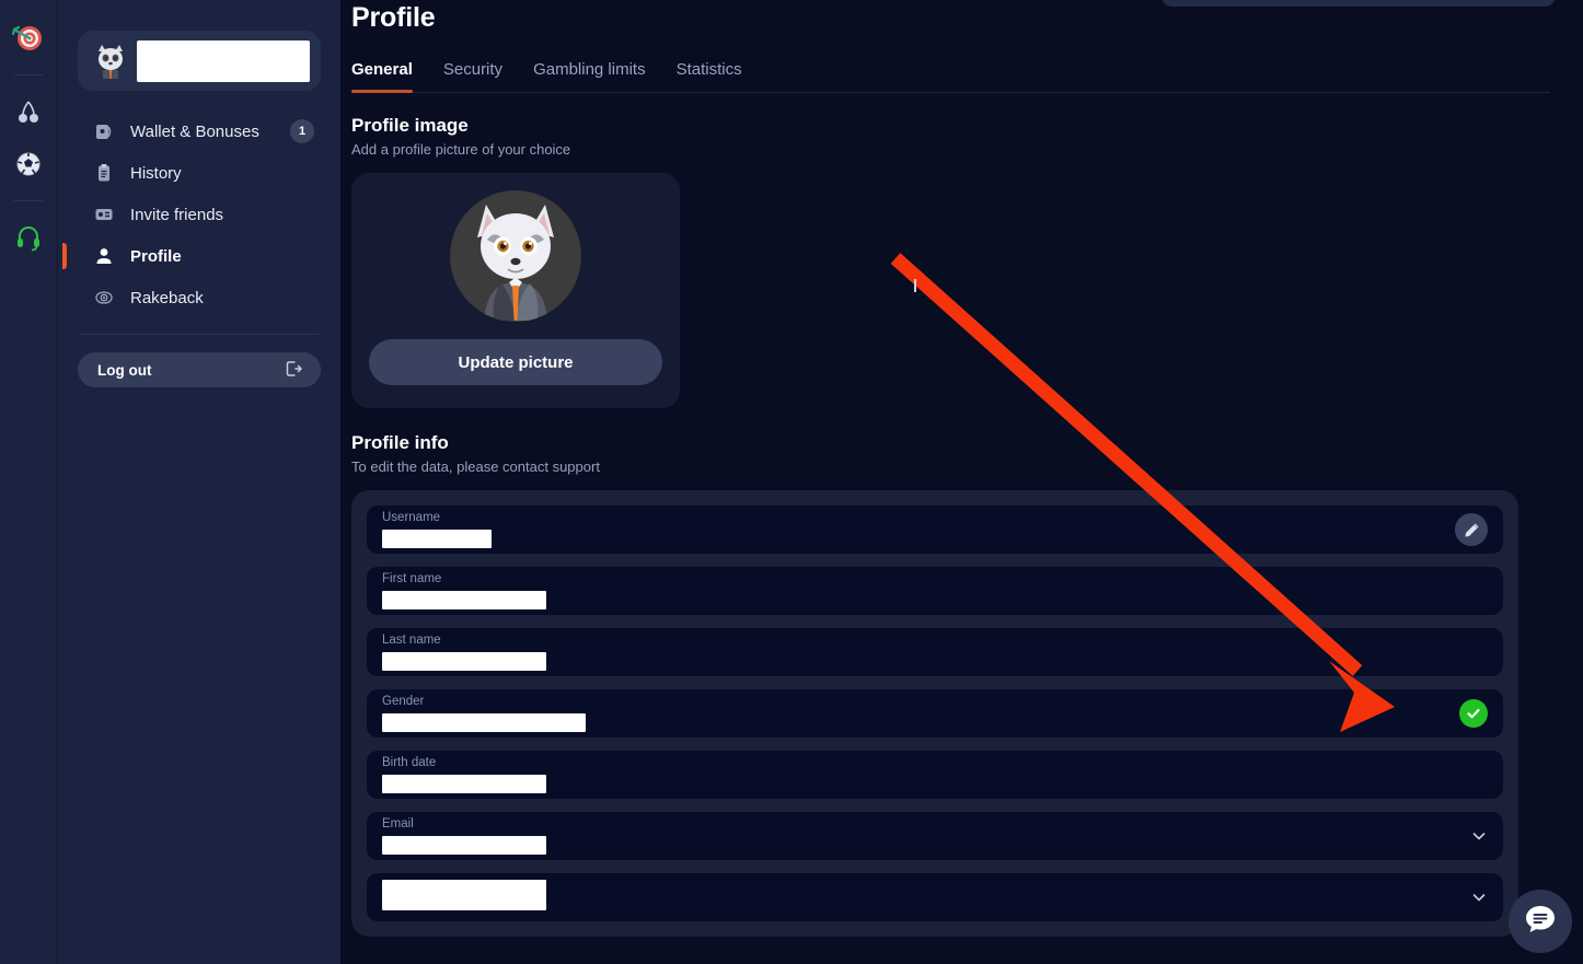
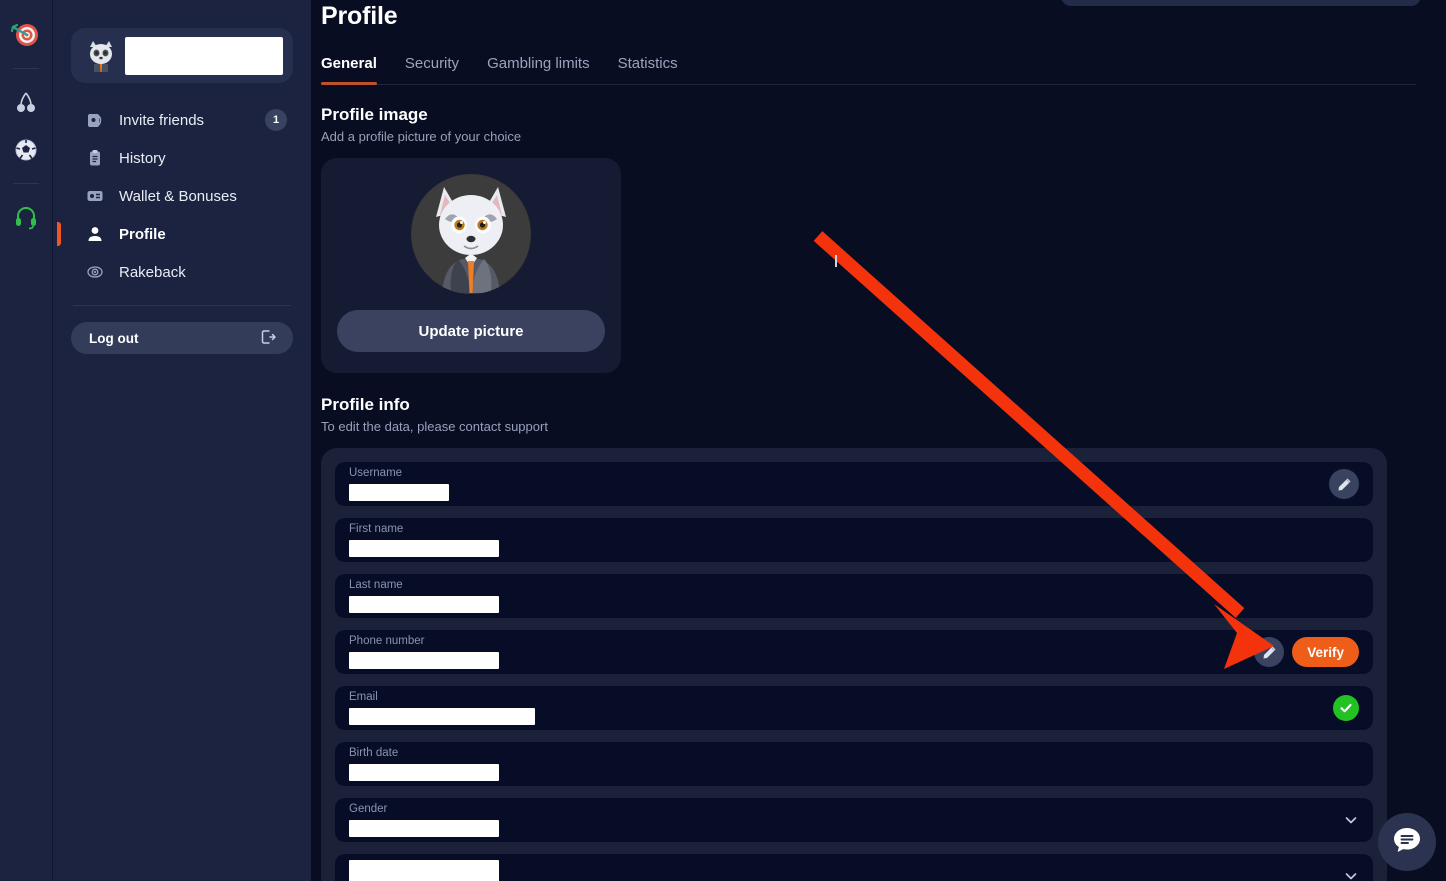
- Wallet & Bonuses
+ Invite friends
  1
  History
- Invite friends
+ Wallet & Bonuses
  Profile
  Rakeback
  Log out
  Profile
  General
  Security
  Gambling limits
  Statistics
  Profile image
  Add a profile picture of your choice
  Update picture
  Profile info
  To edit the data, please contact support
  Username
  First name
  Last name
+ Phone number
+ Verify
- Gender
+ Email
  Birth date
- Email
+ Gender
